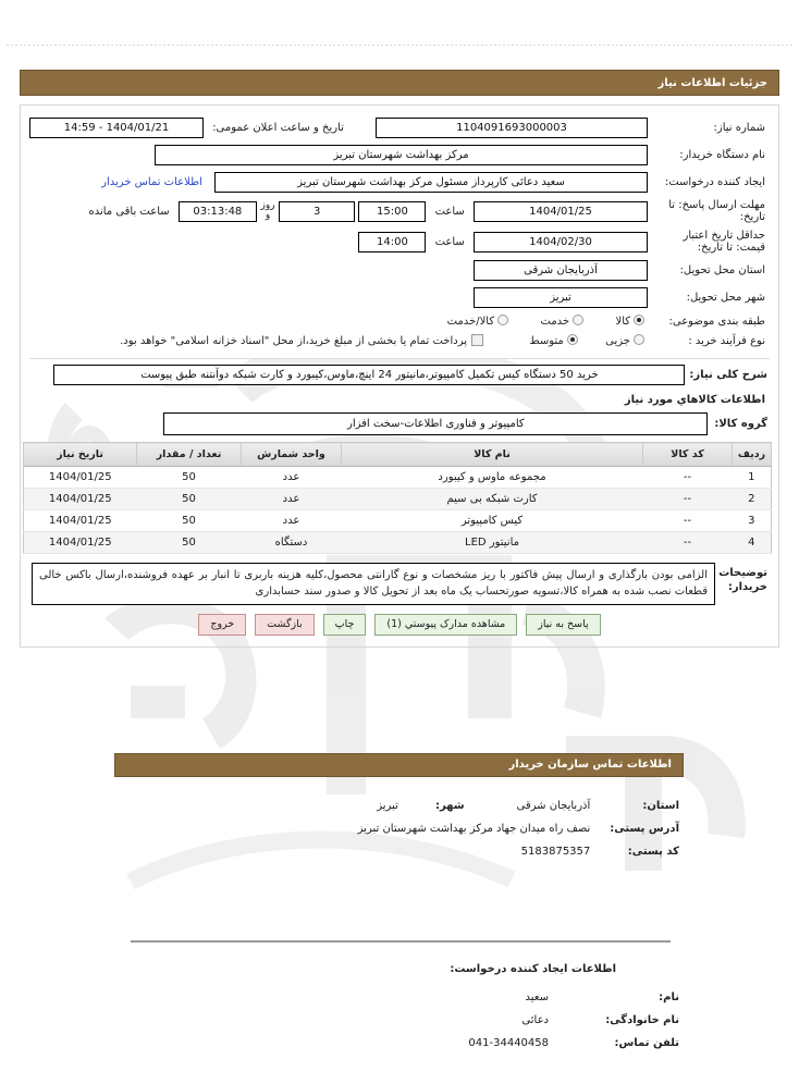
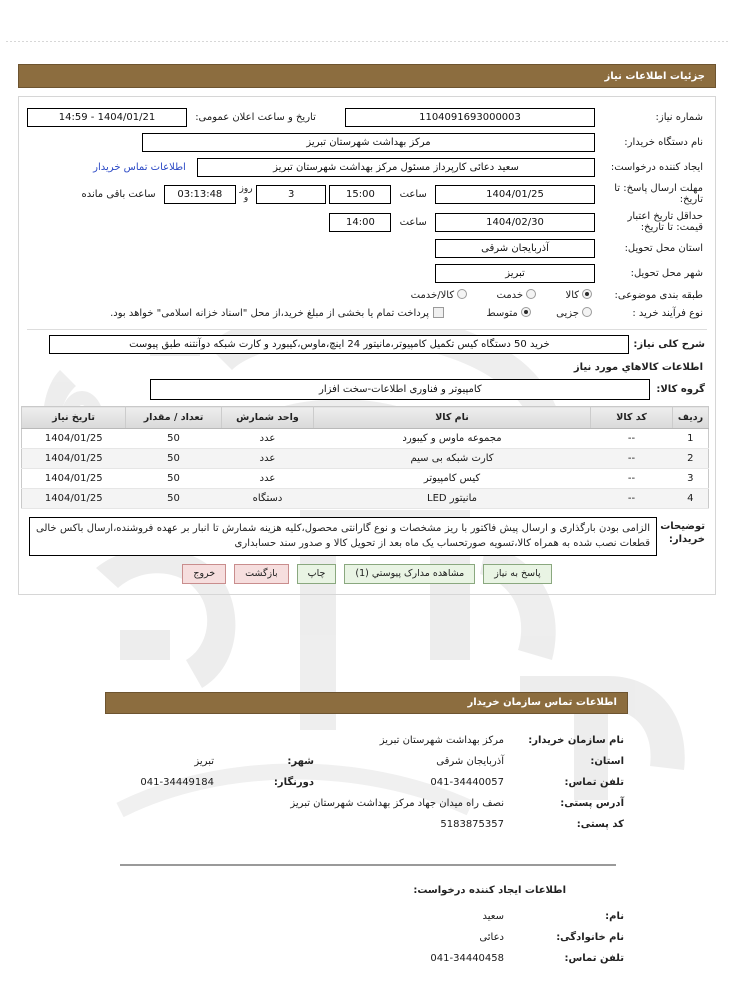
  جزئیات اطلاعات نیاز
  شماره نیاز:	1104091693000003	تاریخ و ساعت اعلان عمومی: 1404/01/21 - 14:59
  نام دستگاه خریدار:	مرکز بهداشت شهرستان تبریز
  ایجاد کننده درخواست:	سعید دعائی کارپرداز مسئول مرکز بهداشت شهرستان تبریز اطلاعات تماس خریدار
  مهلت ارسال پاسخ: تا تاریخ:	1404/01/25 ساعت 15:00 3 روز و 03:13:48 ساعت باقی مانده
  حداقل تاریخ اعتبار قیمت: تا تاریخ:	1404/02/30 ساعت 14:00
  استان محل تحویل:	آذربایجان شرقی
  شهر محل تحویل:	تبریز
  طبقه بندی موضوعی:	کالا خدمت کالا/خدمت
  نوع فرآیند خرید :	جزیی متوسط پرداخت تمام یا بخشی از مبلغ خرید،از محل "اسناد خزانه اسلامی" خواهد بود.
  شرح کلی نیاز:
  خرید 50 دستگاه کیس تکمیل کامپیوتر،مانیتور 24 اینچ،ماوس،کیبورد و کارت شبکه دوآنتنه طبق پیوست
  اطلاعات کالاهاي مورد نیاز
  گروه کالا:
  کامپیوتر و فناوری اطلاعات-سخت افزار
  ردیف	کد کالا	نام کالا	واحد شمارش	تعداد / مقدار	تاریخ نیاز
  1	--	مجموعه ماوس و کیبورد	عدد	50	1404/01/25
  2	--	کارت شبکه بی سیم	عدد	50	1404/01/25
  3	--	کیس کامپیوتر	عدد	50	1404/01/25
  4	--	مانیتور LED	دستگاه	50	1404/01/25
  توضیحات خریدار:
- الزامی بودن بارگذاری و ارسال پیش فاکتور با ریز مشخصات و نوع گارانتی محصول،کلیه هزینه باربری تا انبار بر عهده فروشنده،ارسال باکس خالی قطعات نصب شده به همراه کالا،تسویه صورتحساب یک ماه بعد از تحویل کالا و صدور سند حسابداری
+ الزامی بودن بارگذاری و ارسال پیش فاکتور با ریز مشخصات و نوع گارانتی محصول،کلیه هزینه شمارش تا انبار بر عهده فروشنده،ارسال باکس خالی قطعات نصب شده به همراه کالا،تسویه صورتحساب یک ماه بعد از تحویل کالا و صدور سند حسابداری
  پاسخ به نیاز
  مشاهده مدارک پیوستي (1)
  چاپ
  بازگشت
  خروج
  اطلاعات تماس سازمان خریدار
+ نام سازمان خریدار:	مرکز بهداشت شهرستان تبریز
  استان:	آذربایجان شرقی	شهر:	تبریز
+ تلفن تماس:	041-34440057	دورنگار:	041-34449184
  آدرس پستی:	نصف راه میدان جهاد مرکز بهداشت شهرستان تبریز
  کد پستی:	5183875357
  اطلاعات ایجاد کننده درخواست:
  نام:	سعید
  نام خانوادگی:	دعائی
  تلفن تماس:	041-34440458
